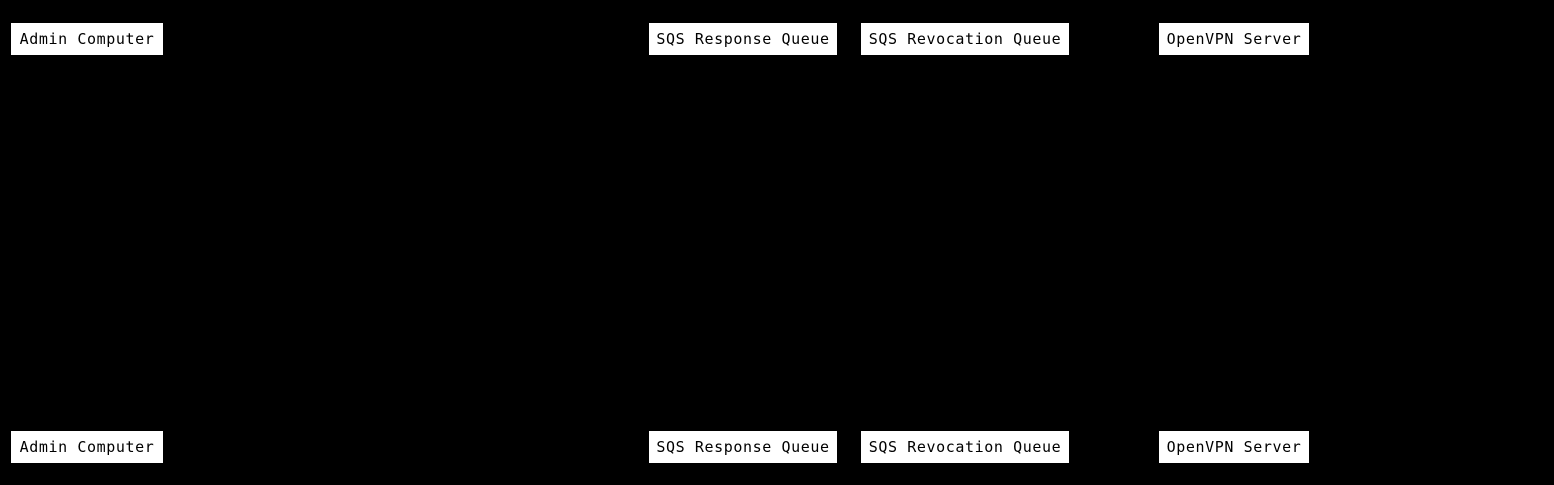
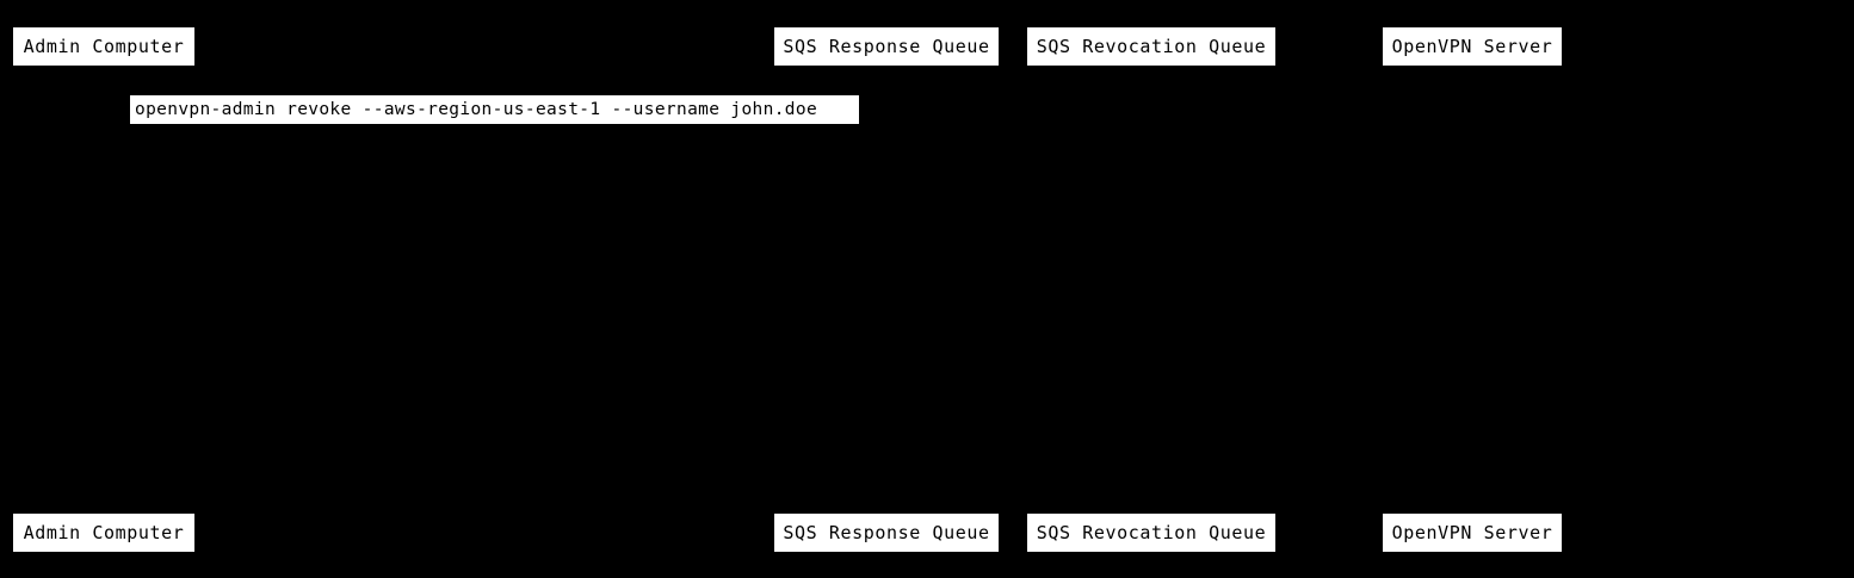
  Admin Computer
  SQS Response Queue
  SQS Revocation Queue
  OpenVPN Server
+ openvpn-admin revoke --aws-region-us-east-1 --username john.doe
  Admin Computer
  SQS Response Queue
  SQS Revocation Queue
  OpenVPN Server
